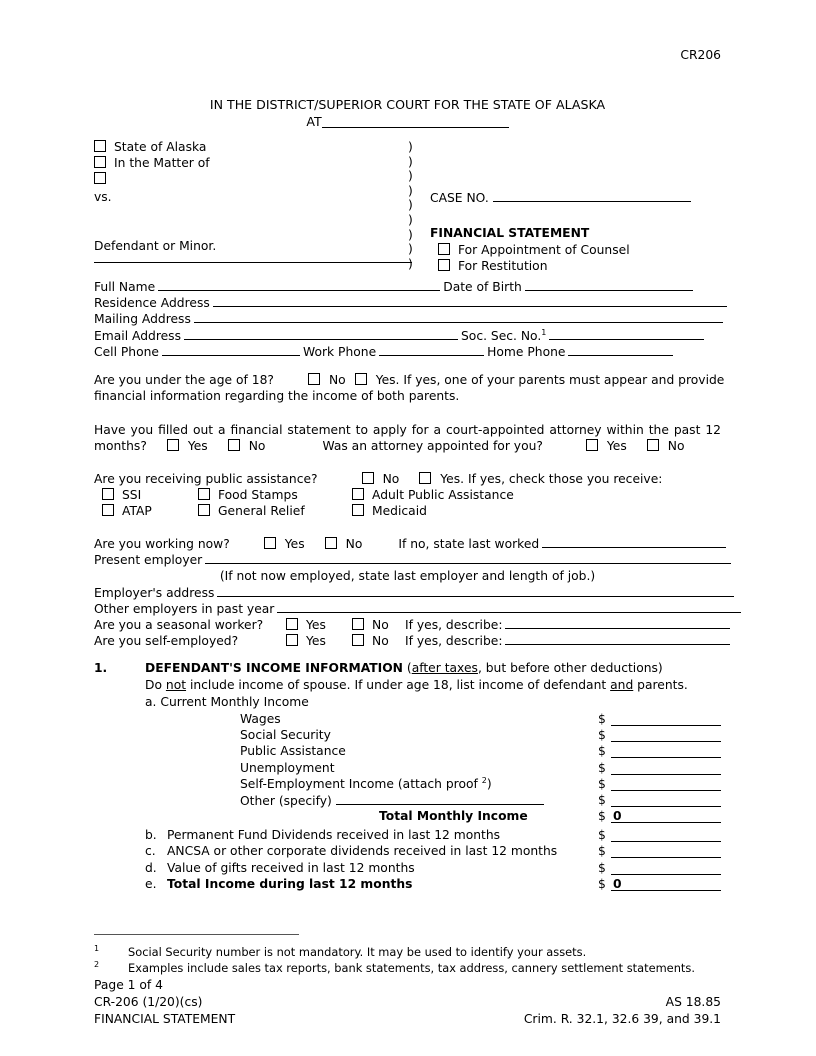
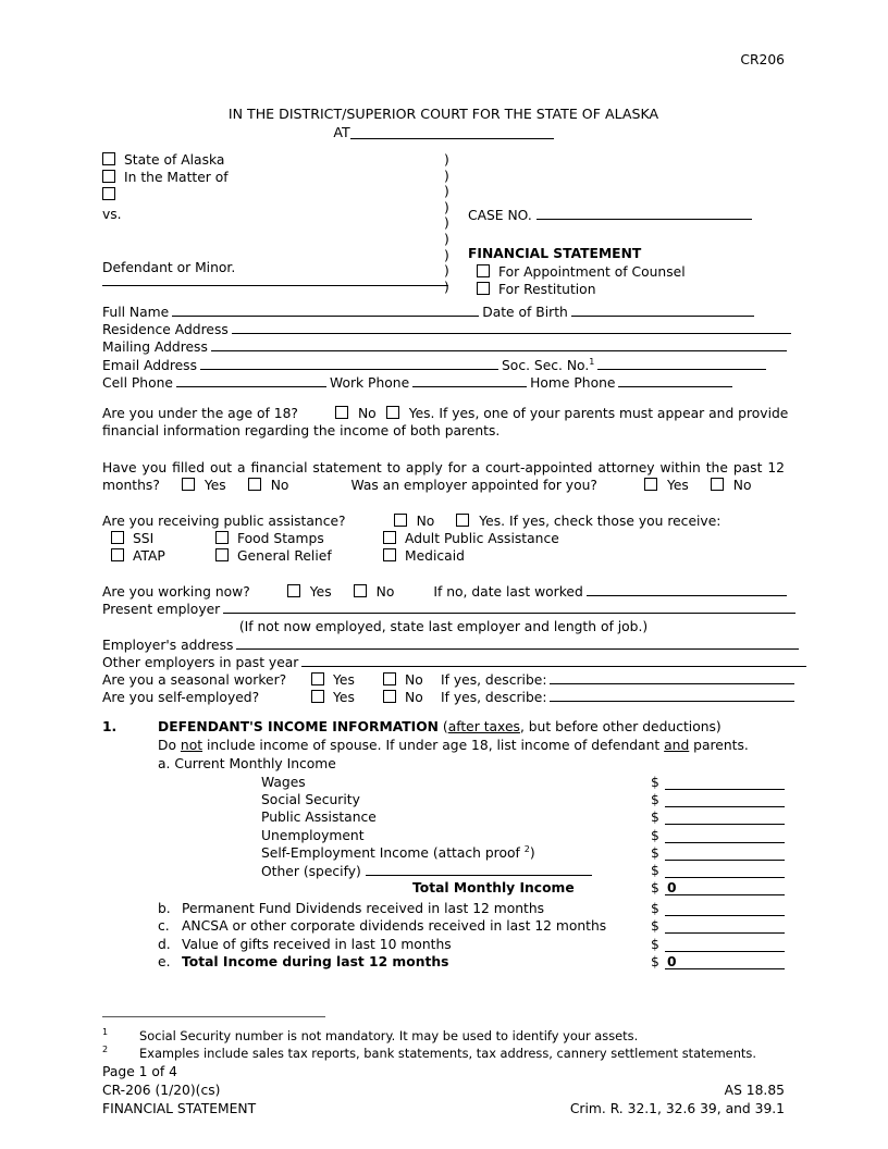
  CR206
  IN THE DISTRICT/SUPERIOR COURT FOR THE STATE OF ALASKA
  AT
  State of Alaska
  In the Matter of
  vs.
  Defendant or Minor.
  )
  )
  )
  )
  )
  )
  )
  )
  )
  CASE NO.
  FINANCIAL STATEMENT
  For Appointment of Counsel
  For Restitution
  Full Name Date of Birth
  Residence Address
  Mailing Address
  Email Address Soc. Sec. No.1
  Cell Phone Work Phone Home Phone
  Are you under the age of 18? No Yes. If yes, one of your parents must appear and provide
  financial information regarding the income of both parents.
  Have you filled out a financial statement to apply for a court-appointed attorney within the past 12
- months? Yes No Was an attorney appointed for you? Yes No
+ months? Yes No Was an employer appointed for you? Yes No
  Are you receiving public assistance? No Yes. If yes, check those you receive:
  SSI
  Food Stamps
  Adult Public Assistance
  ATAP
  General Relief
  Medicaid
- Are you working now? Yes No If no, state last worked
+ Are you working now? Yes No If no, date last worked
  Present employer
  (If not now employed, state last employer and length of job.)
  Employer's address
  Other employers in past year
  Are you a seasonal worker?
  Yes
  No
  If yes, describe:
  Are you self-employed?
  Yes
  No
  If yes, describe:
  1.
  DEFENDANT'S INCOME INFORMATION (after taxes, but before other deductions)
  Do not include income of spouse. If under age 18, list income of defendant and parents.
  a. Current Monthly Income
  Wages
  $
  Social Security
  $
  Public Assistance
  $
  Unemployment
  $
  Self-Employment Income (attach proof 2)
  $
  Other (specify)
  $
  Total Monthly Income
  $
  0
  b.
  Permanent Fund Dividends received in last 12 months
  $
  c.
  ANCSA or other corporate dividends received in last 12 months
  $
  d.
- Value of gifts received in last 12 months
+ Value of gifts received in last 10 months
  $
  e.
  Total Income during last 12 months
  $
  0
  1
  Social Security number is not mandatory. It may be used to identify your assets.
  2
  Examples include sales tax reports, bank statements, tax address, cannery settlement statements.
  Page 1 of 4
  CR-206 (1/20)(cs)
  AS 18.85
  FINANCIAL STATEMENT
  Crim. R. 32.1, 32.6 39, and 39.1
